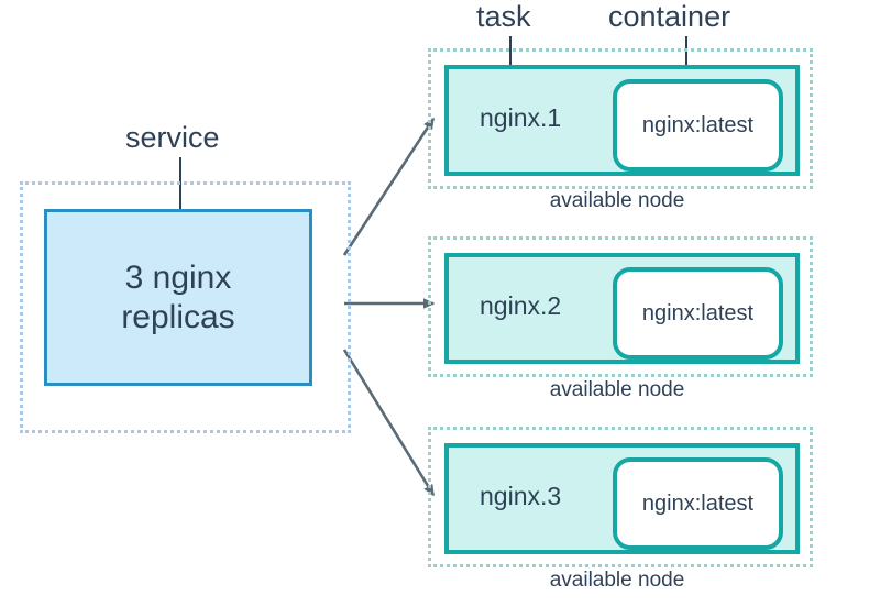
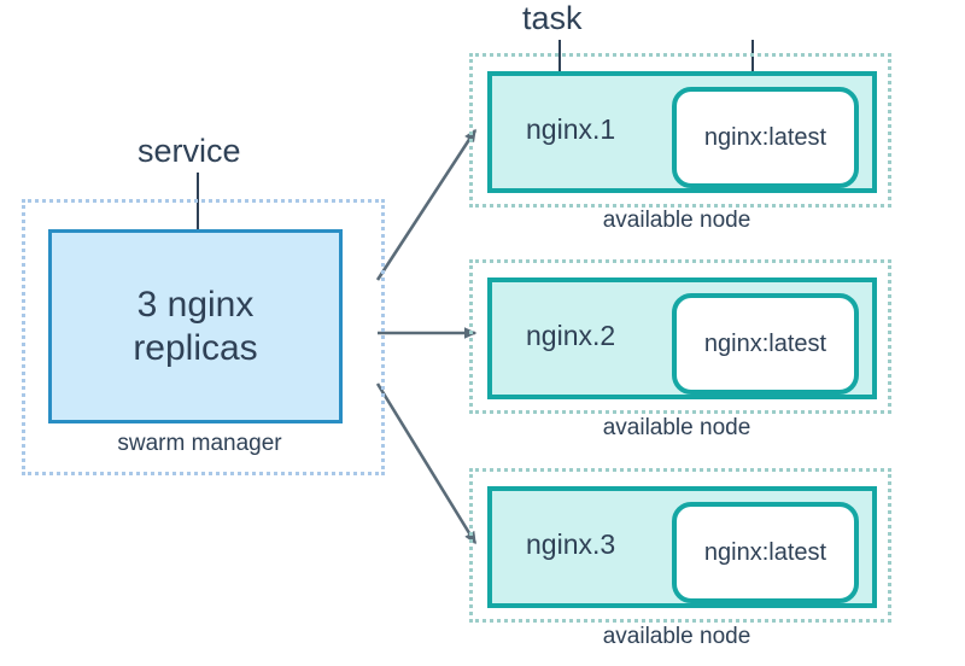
  service
  task
- container
  3 nginx
  replicas
+ swarm manager
  nginx.1
  nginx:latest
  available node
  nginx.2
  nginx:latest
  available node
  nginx.3
  nginx:latest
  available node
